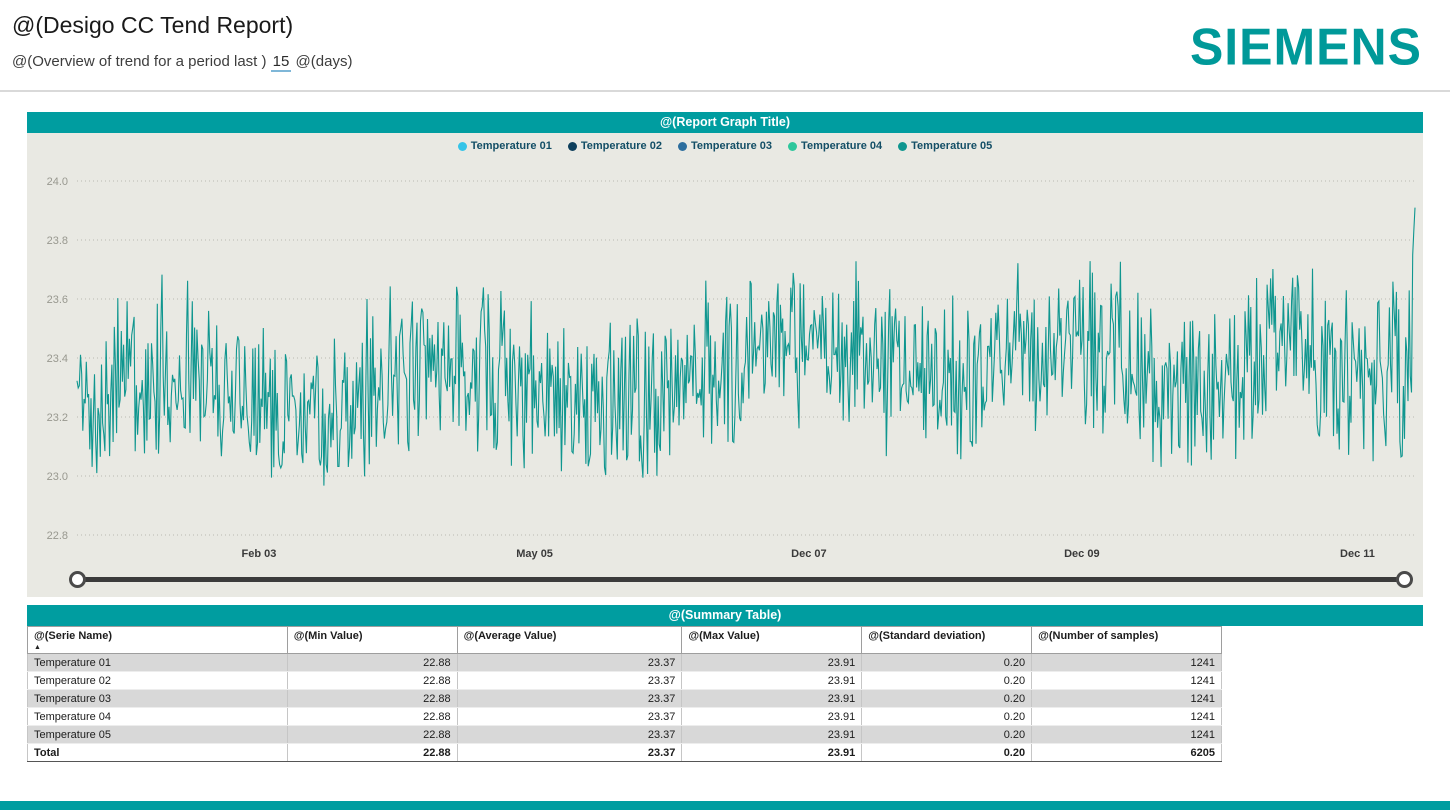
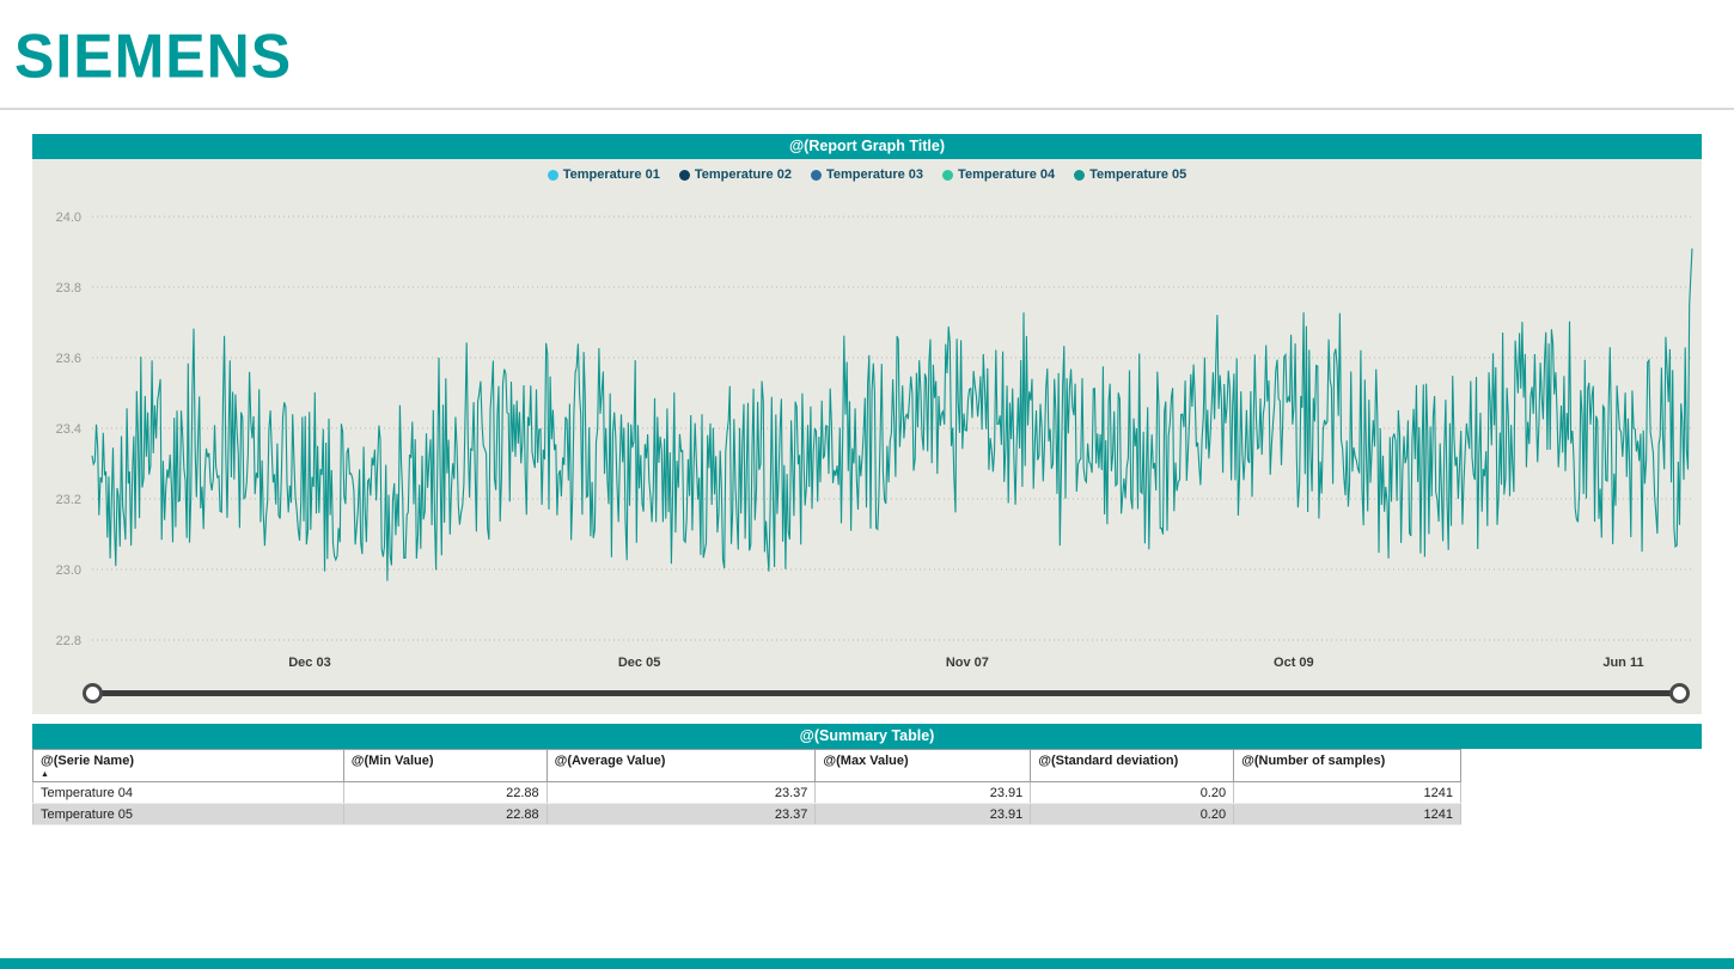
- @(Desigo CC Tend Report)
- @(Overview of trend for a period last ) 15 @(days)
  SIEMENS
  @(Report Graph Title)
  Temperature 01
  Temperature 02
  Temperature 03
  Temperature 04
  Temperature 05
  22.8
  23.0
  23.2
  23.4
  23.6
  23.8
  24.0
- Feb 03
+ Dec 03
- May 05
+ Dec 05
- Dec 07
+ Nov 07
- Dec 09
+ Oct 09
- Dec 11
+ Jun 11
  @(Summary Table)
  @(Serie Name)	@(Min Value)	@(Average Value)	@(Max Value)	@(Standard deviation)	@(Number of samples)
- Temperature 01	22.88	23.37	23.91	0.20	1241
- Temperature 02	22.88	23.37	23.91	0.20	1241
- Temperature 03	22.88	23.37	23.91	0.20	1241
  Temperature 04	22.88	23.37	23.91	0.20	1241
  Temperature 05	22.88	23.37	23.91	0.20	1241
- Total	22.88	23.37	23.91	0.20	6205
